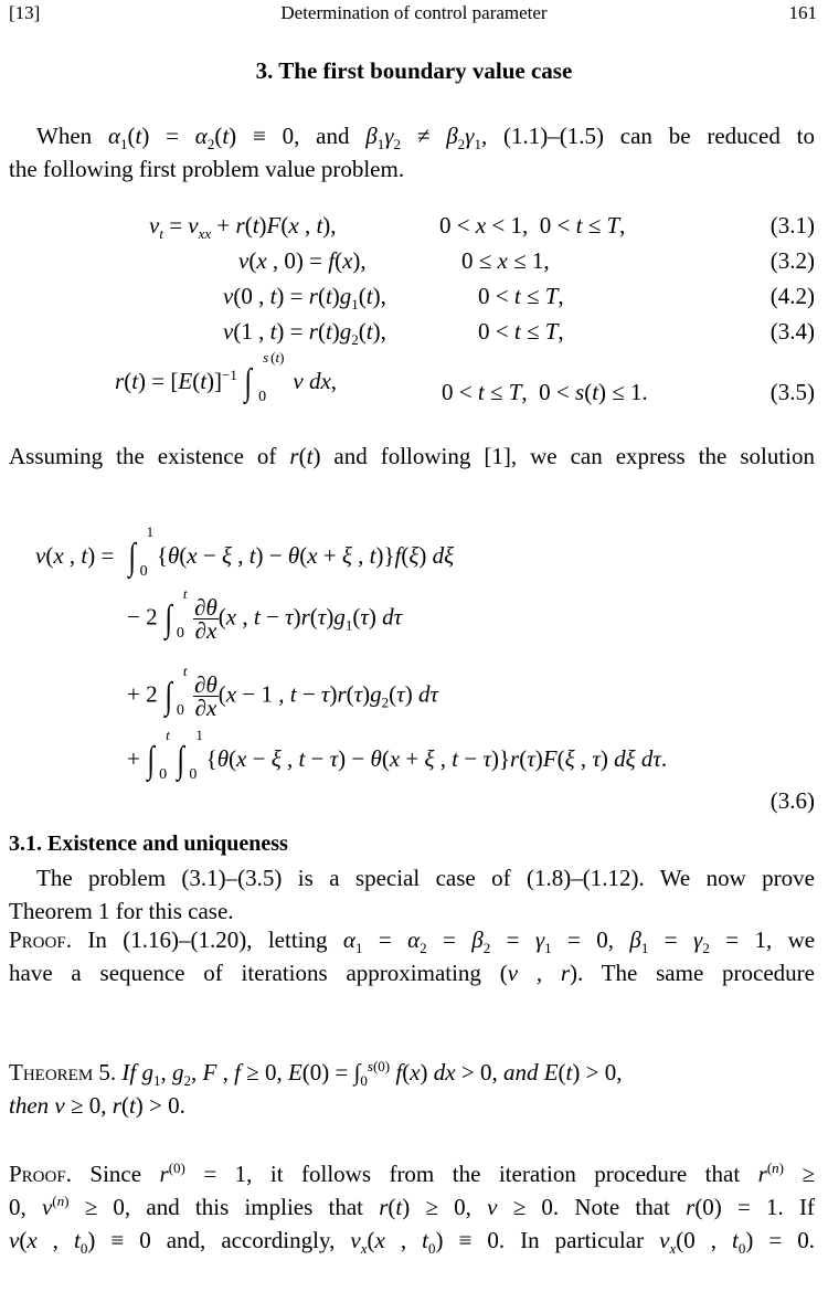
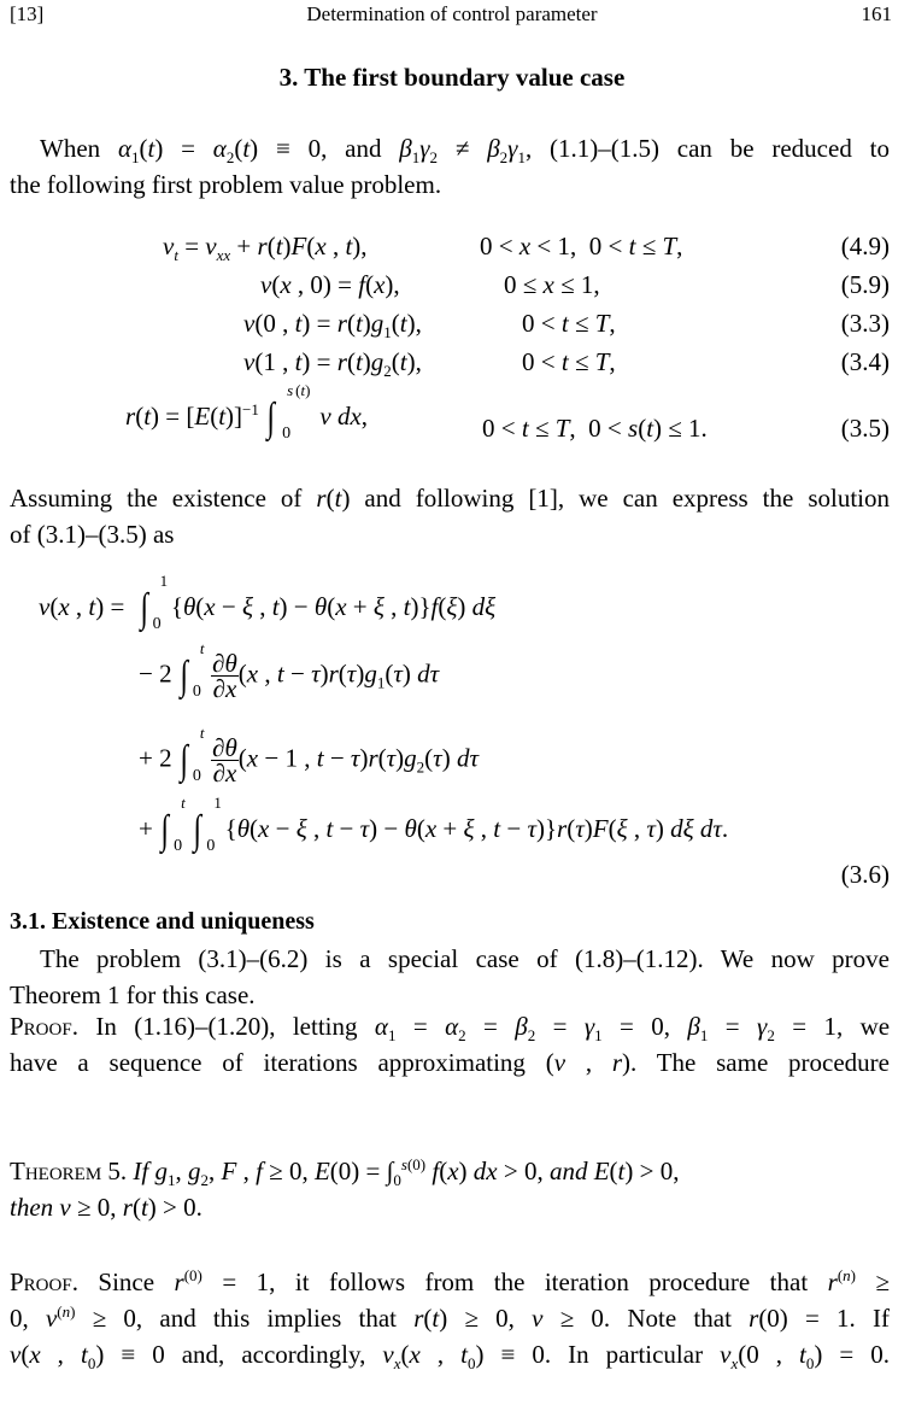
  [13]
  Determination of control parameter
  161
  3. The first boundary value case
  When α1(t) = α2(t) ≡ 0, and β1γ2 ≠ β2γ1, (1.1)–(1.5) can be reduced to
  the following first problem value problem.
  vt = vxx + r(t)F(x , t),
  0 < x < 1, 0 < t ≤ T,
- (3.1)
+ (4.9)
  v(x , 0) = f(x),
  0 ≤ x ≤ 1,
- (3.2)
+ (5.9)
  v(0 , t) = r(t)g1(t),
  0 < t ≤ T,
- (4.2)
+ (3.3)
  v(1 , t) = r(t)g2(t),
  0 < t ≤ T,
  (3.4)
  r(t) = [E(t)]−1 ∫
  s
  (t)
  0
  v dx,
  0 < t ≤ T, 0 < s(t) ≤ 1.
  (3.5)
  Assuming the existence of r(t) and following [1], we can express the solution
+ of (3.1)–(3.5) as
  v(x , t) = ∫
  1
  0
  {θ(x − ξ , t) − θ(x + ξ , t)}f(ξ) dξ
  − 2 ∫
  t
  0
  ∂θ
  ∂x
  (x , t − τ)r(τ)g1(τ) dτ
  + 2 ∫
  t
  0
  ∂θ
  ∂x
  (x − 1 , t − τ)r(τ)g2(τ) dτ
  + ∫
  t
  0
  ∫
  1
  0
  {θ(x − ξ , t − τ) − θ(x + ξ , t − τ)}r(τ)F(ξ , τ) dξ dτ.
  (3.6)
  3.1. Existence and uniqueness
- The problem (3.1)–(3.5) is a special case of (1.8)–(1.12). We now prove
+ The problem (3.1)–(6.2) is a special case of (1.8)–(1.12). We now prove
  Theorem 1 for this case.
  Proof. In (1.16)–(1.20), letting α1 = α2 = β2 = γ1 = 0, β1 = γ2 = 1, we
  have a sequence of iterations approximating (v , r). The same procedure
  Theorem 5. If g1, g2, F , f ≥ 0, E(0) = ∫0s(0) f(x) dx > 0, and E(t) > 0,
  then v ≥ 0, r(t) > 0.
  Proof. Since r(0) = 1, it follows from the iteration procedure that r(n) ≥
  0, v(n) ≥ 0, and this implies that r(t) ≥ 0, v ≥ 0. Note that r(0) = 1. If
  v(x , t0) ≡ 0 and, accordingly, vx(x , t0) ≡ 0. In particular vx(0 , t0) = 0.
